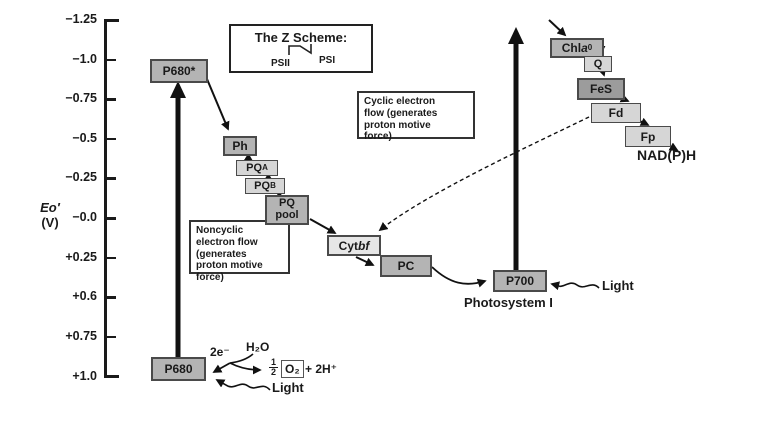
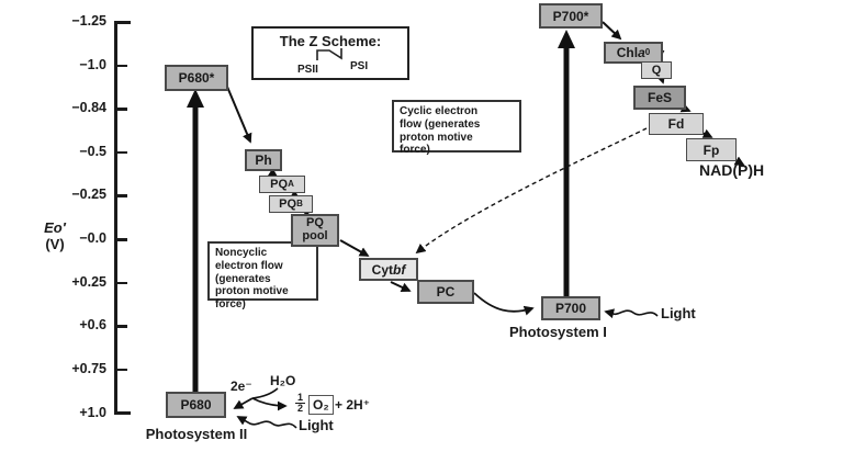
  −1.25
  −1.0
- −0.75
+ −0.84
  −0.5
  −0.25
  −0.0
  +0.25
  +0.6
  +0.75
  +1.0
  Eo′
  (V)
  The Z Scheme:
  PSII
  PSI
  Cyclic electron
  flow (generates
  proton motive
  force)
  Noncyclic
  electron flow
  (generates
  proton motive
  force)
  P680*
  P680
  Ph
  PQ
  A
  PQ
  B
  PQ
  pool
  Cyt
  bf
  PC
  P700
+ P700*
  Chl
  a
  0
  Q
  FeS
  Fd
  Fp
  NAD(P)H
+ Photosystem II
  Photosystem I
  Light
  Light
  2e⁻
  H₂O
  1
  2
  O₂
  + 2H⁺
